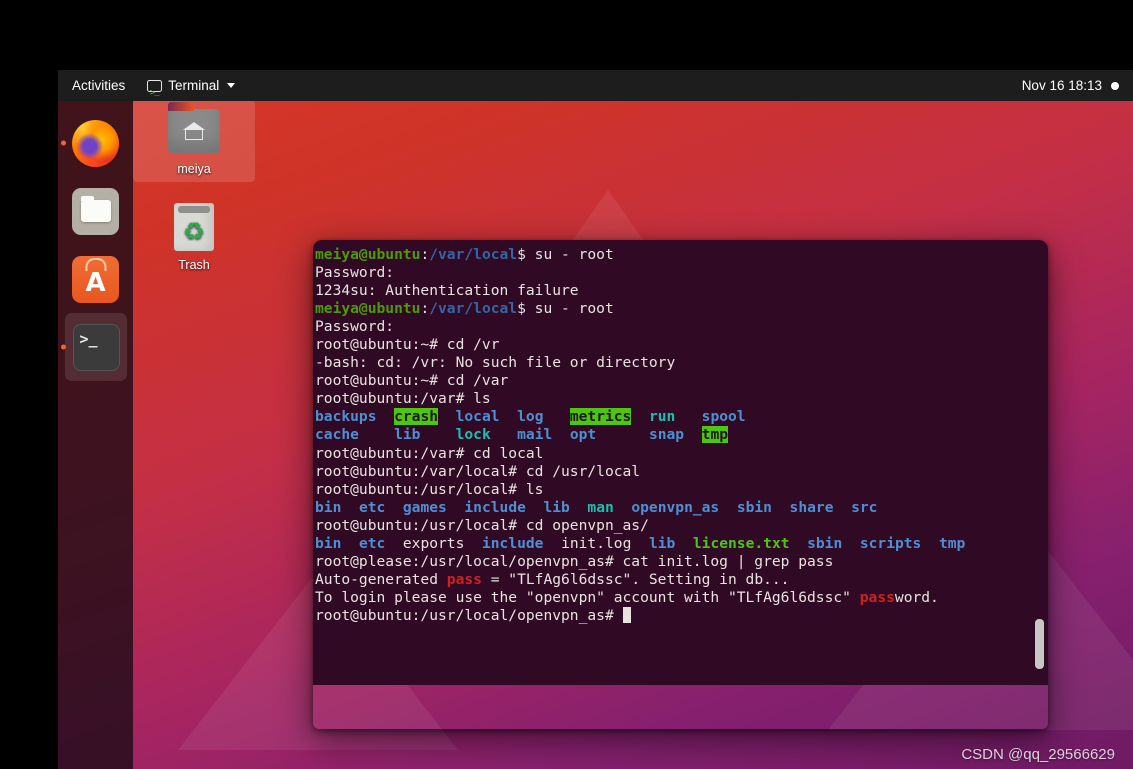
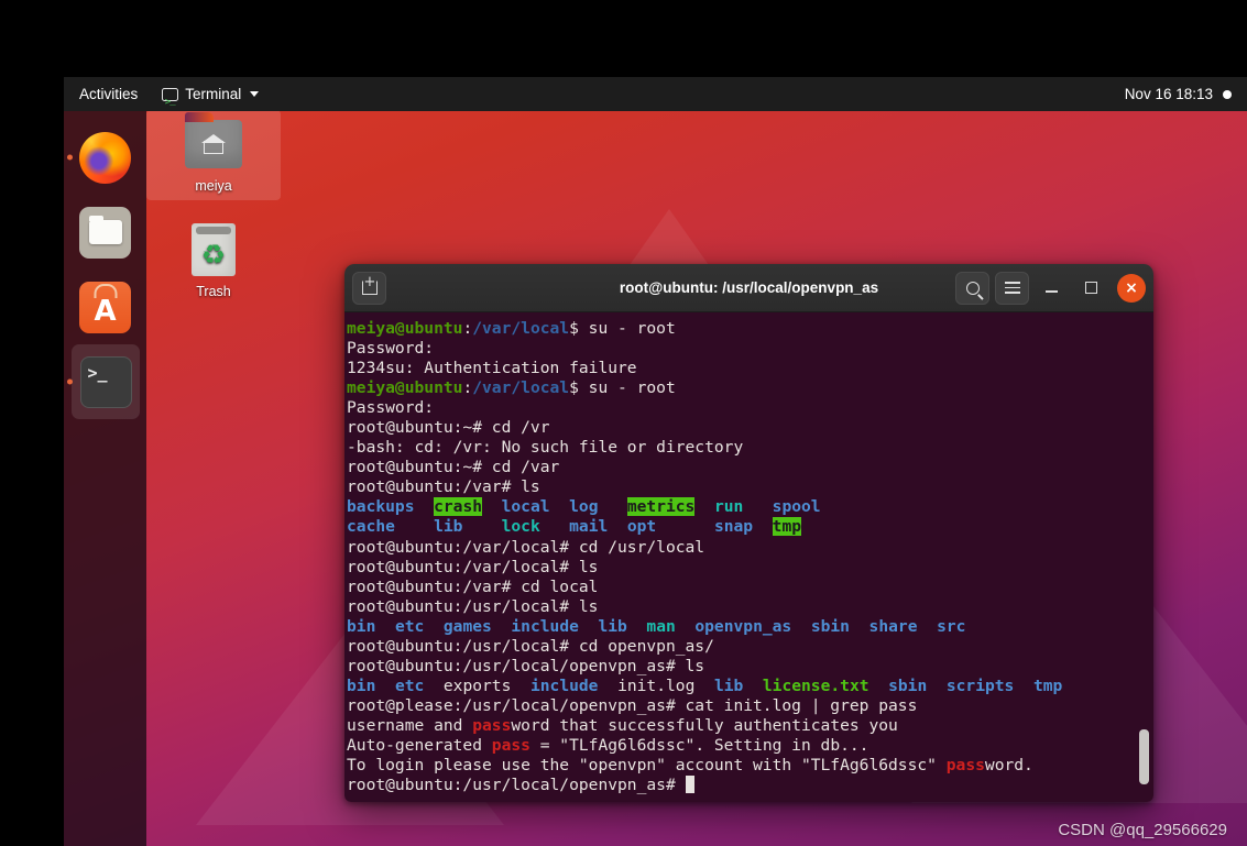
  meiya
  ♻
  Trash
  Activities
  Terminal
  Nov 16 18:13
  A
  >_
+ root@ubuntu: /usr/local/openvpn_as
+ ×
  meiya@ubuntu:/var/local$ su - root
  Password:
  1234su: Authentication failure
  meiya@ubuntu:/var/local$ su - root
  Password:
  root@ubuntu:~# cd /vr
  -bash: cd: /vr: No such file or directory
  root@ubuntu:~# cd /var
  root@ubuntu:/var# ls
  backups crash local log metrics run spool
  cache lib lock mail opt snap tmp
- root@ubuntu:/var# cd local
+ root@ubuntu:/var/local# cd /usr/local
+ root@ubuntu:/var/local# ls
- root@ubuntu:/var/local# cd /usr/local
+ root@ubuntu:/var# cd local
  root@ubuntu:/usr/local# ls
  bin etc games include lib man openvpn_as sbin share src
  root@ubuntu:/usr/local# cd openvpn_as/
+ root@ubuntu:/usr/local/openvpn_as# ls
  bin etc exports include init.log lib license.txt sbin scripts tmp
  root@please:/usr/local/openvpn_as# cat init.log | grep pass
+ username and password that successfully authenticates you
  Auto-generated pass = "TLfAg6l6dssc". Setting in db...
  To login please use the "openvpn" account with "TLfAg6l6dssc" password.
  root@ubuntu:/usr/local/openvpn_as#
  CSDN @qq_29566629
